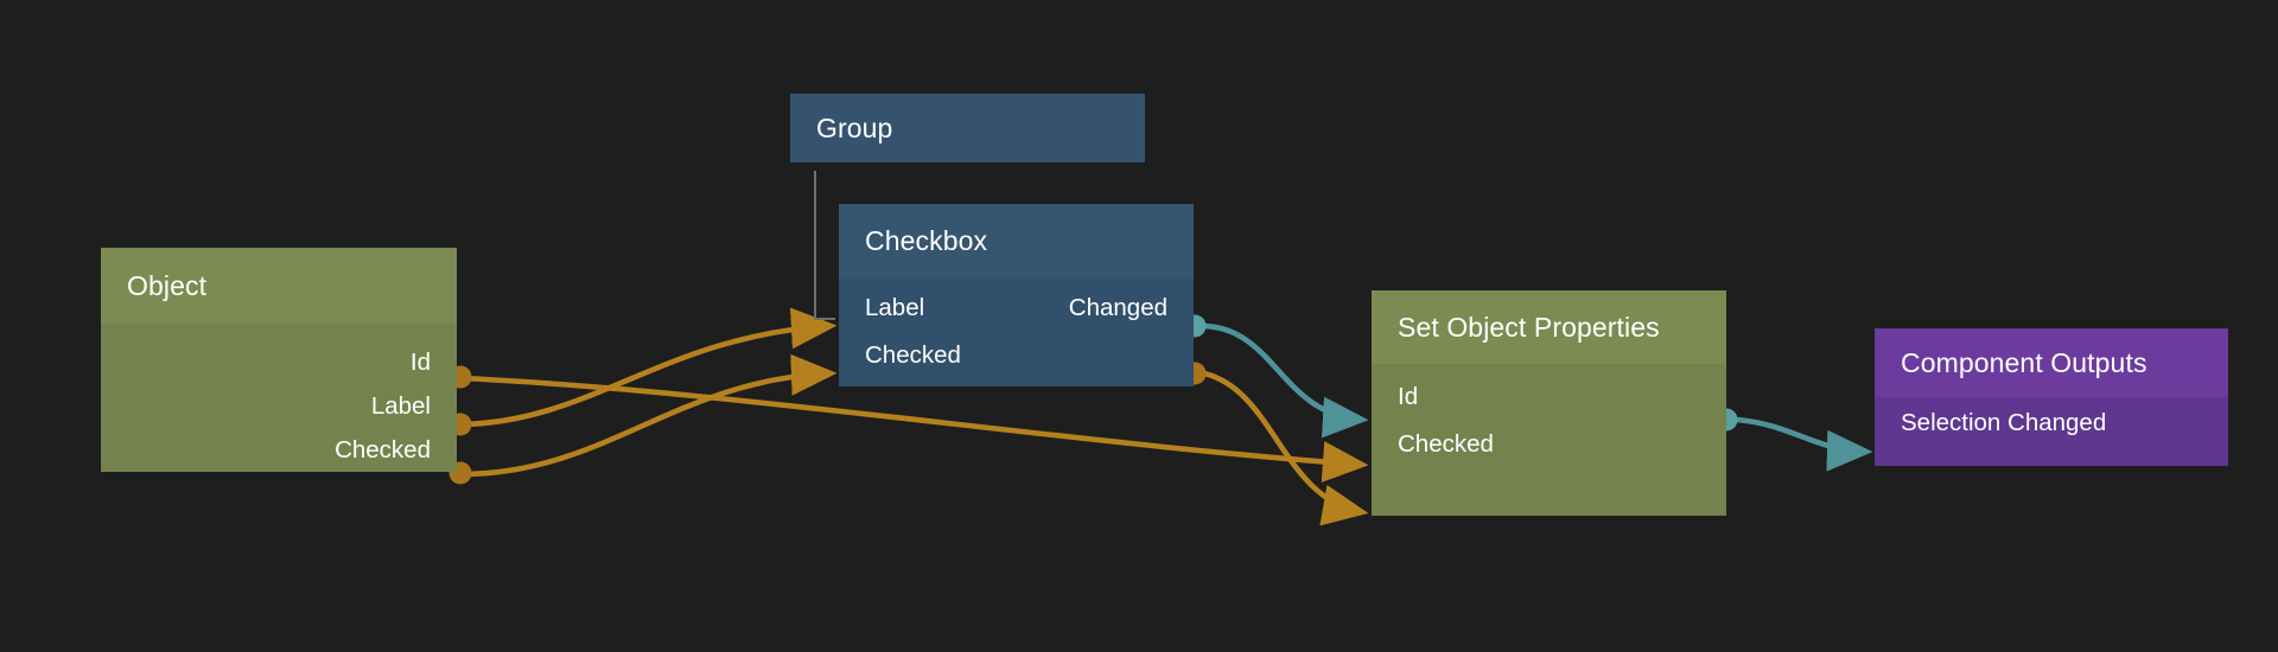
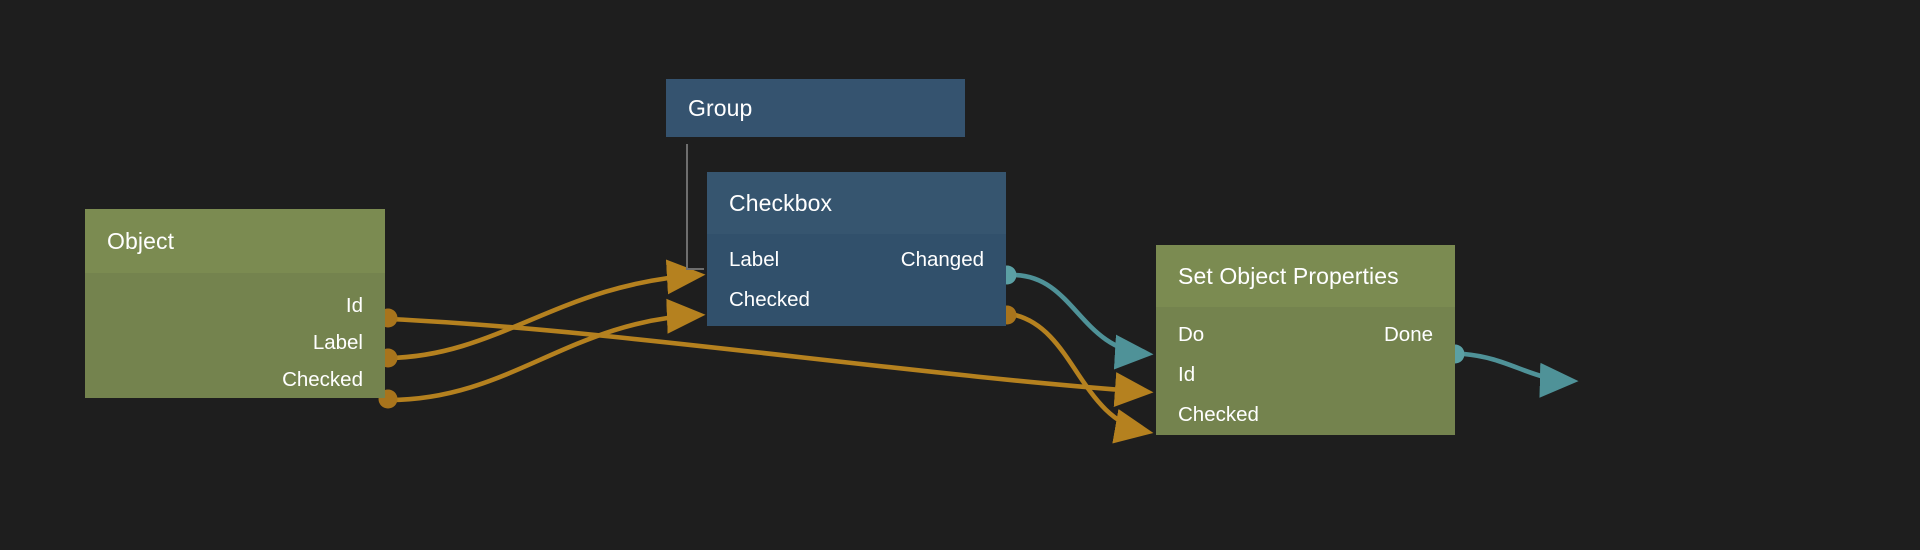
  Object
  Id
  Label
  Checked
  Group
  Checkbox
  Label
  Changed
  Checked
  Set Object Properties
+ Do
+ Done
  Id
  Checked
- Component Outputs
- Selection Changed
